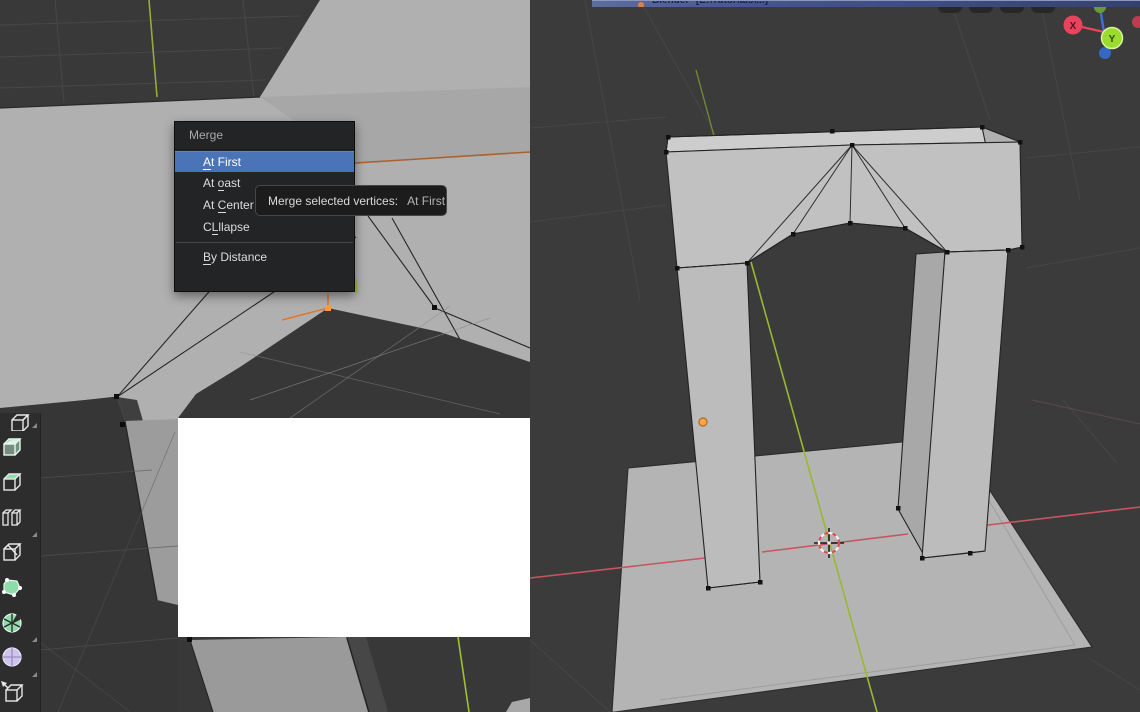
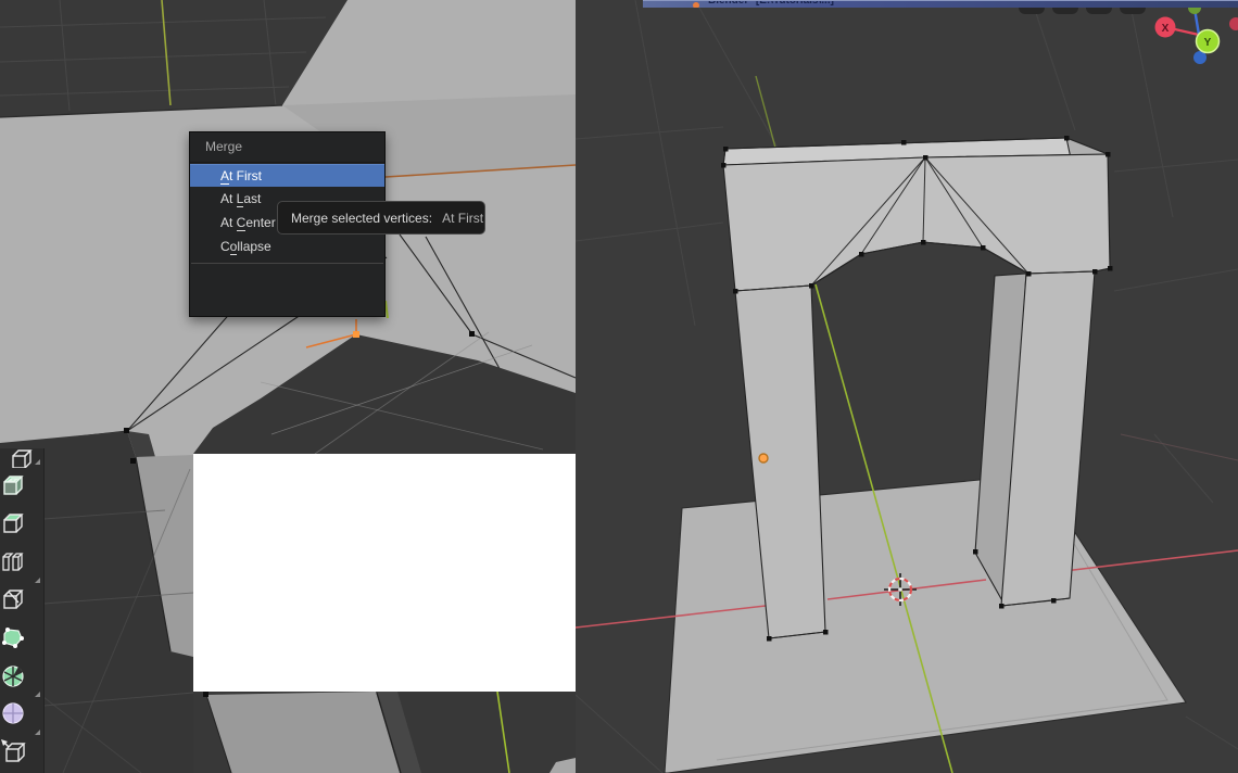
  X
  Y
  Blender* [E:\Tutorials\...]
  Merge
  At First
- At oast
+ At Last
  At Center
- CLllapse
+ Collapse
- By Distance
  Merge selected vertices:
  At First
